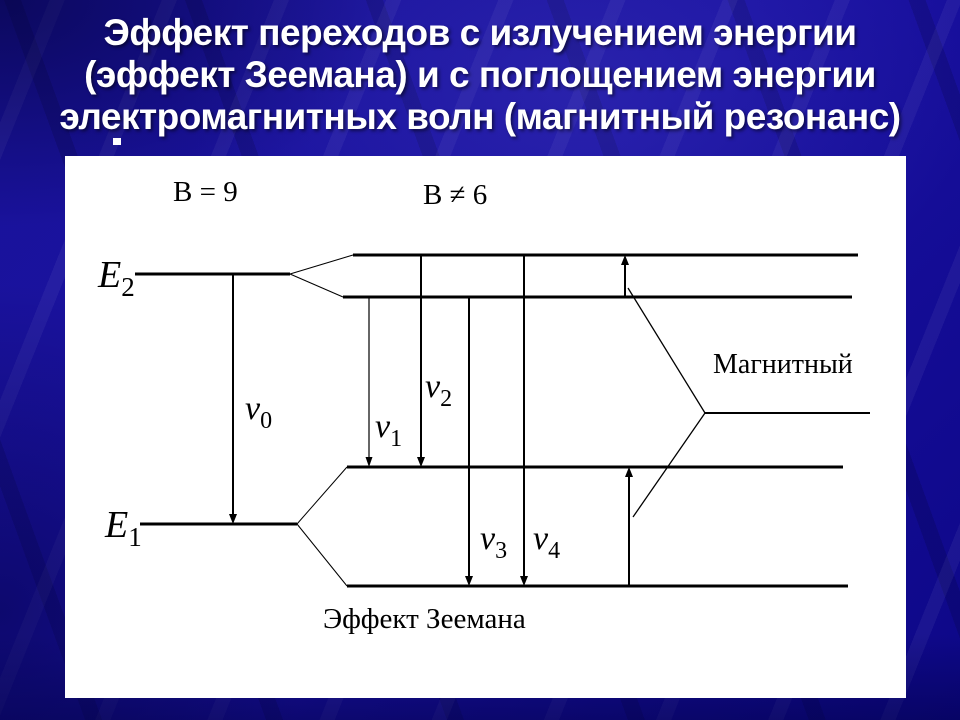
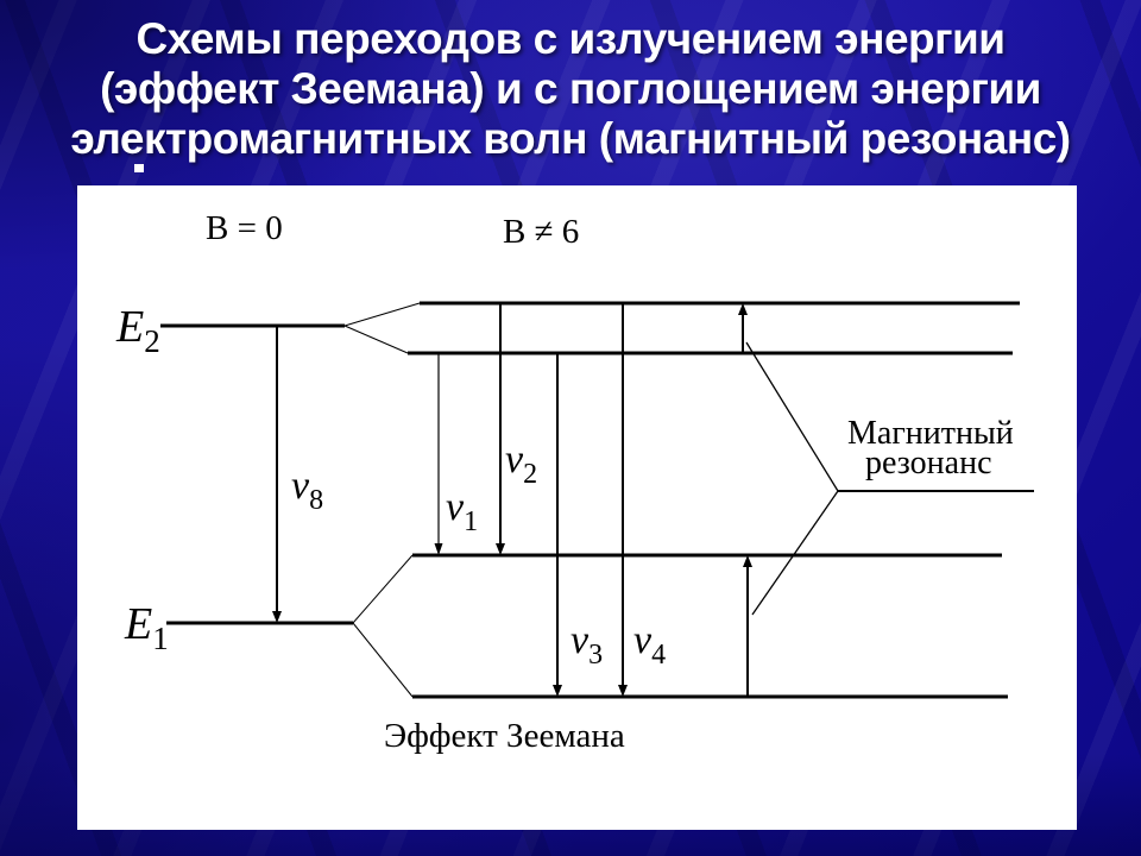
- Эффект переходов с излучением энергии
+ Схемы переходов с излучением энергии
  (эффект Зеемана) и с поглощением энергии
  электромагнитных волн (магнитный резонанс)
- В = 9
+ В = 0
  В ≠ 6
  E2
  E1
- ν0
+ ν8
  ν1
  ν2
  ν3
  ν4
  Магнитный
+ резонанс
  Эффект Зеемана
